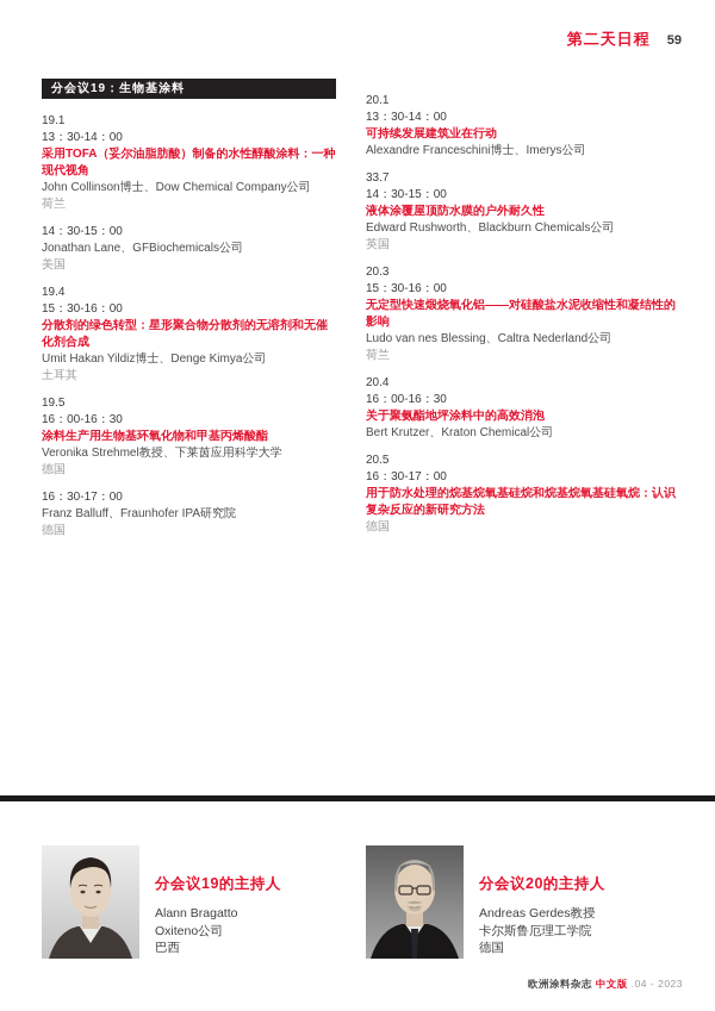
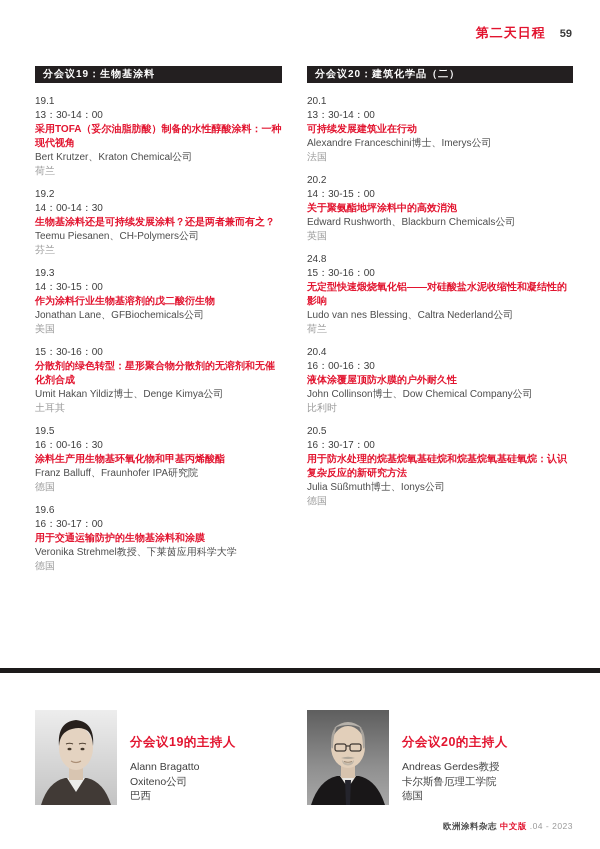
  第二天日程
  59
  分会议19：生物基涂料
  19.1
  13：30-14：00
  采用TOFA（妥尔油脂肪酸）制备的水性醇酸涂料：一种现代视角
- John Collinson博士、Dow Chemical Company公司
+ Bert Krutzer、Kraton Chemical公司
  荷兰
+ 19.2
+ 14：00-14：30
+ 生物基涂料还是可持续发展涂料？还是两者兼而有之？
+ Teemu Piesanen、CH-Polymers公司
+ 芬兰
+ 19.3
  14：30-15：00
+ 作为涂料行业生物基溶剂的戊二酸衍生物
  Jonathan Lane、GFBiochemicals公司
  美国
- 19.4
  15：30-16：00
  分散剂的绿色转型：星形聚合物分散剂的无溶剂和无催化剂合成
  Umit Hakan Yildiz博士、Denge Kimya公司
  土耳其
  19.5
  16：00-16：30
  涂料生产用生物基环氧化物和甲基丙烯酸酯
- Veronika Strehmel教授、下莱茵应用科学大学
+ Franz Balluff、Fraunhofer IPA研究院
  德国
+ 19.6
  16：30-17：00
+ 用于交通运输防护的生物基涂料和涂膜
- Franz Balluff、Fraunhofer IPA研究院
+ Veronika Strehmel教授、下莱茵应用科学大学
  德国
+ 分会议20：建筑化学品（二）
  20.1
  13：30-14：00
  可持续发展建筑业在行动
  Alexandre Franceschini博士、Imerys公司
+ 法国
- 33.7
+ 20.2
  14：30-15：00
- 液体涂覆屋顶防水膜的户外耐久性
+ 关于聚氨酯地坪涂料中的高效消泡
  Edward Rushworth、Blackburn Chemicals公司
  英国
- 20.3
+ 24.8
  15：30-16：00
  无定型快速煅烧氧化铝——对硅酸盐水泥收缩性和凝结性的影响
  Ludo van nes Blessing、Caltra Nederland公司
  荷兰
  20.4
  16：00-16：30
- 关于聚氨酯地坪涂料中的高效消泡
+ 液体涂覆屋顶防水膜的户外耐久性
- Bert Krutzer、Kraton Chemical公司
+ John Collinson博士、Dow Chemical Company公司
+ 比利时
  20.5
  16：30-17：00
  用于防水处理的烷基烷氧基硅烷和烷基烷氧基硅氧烷：认识复杂反应的新研究方法
+ Julia Süßmuth博士、Ionys公司
  德国
  分会议19的主持人
  Alann Bragatto
  Oxiteno公司
  巴西
  分会议20的主持人
  Andreas Gerdes教授
  卡尔斯鲁厄理工学院
  德国
  欧洲涂料杂志 中文版 .04 - 2023
